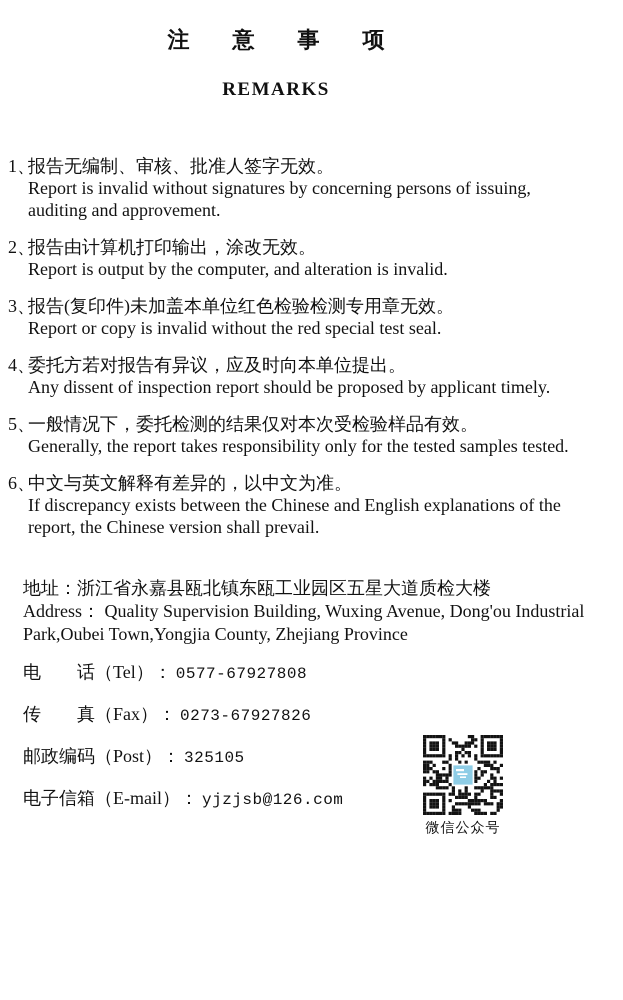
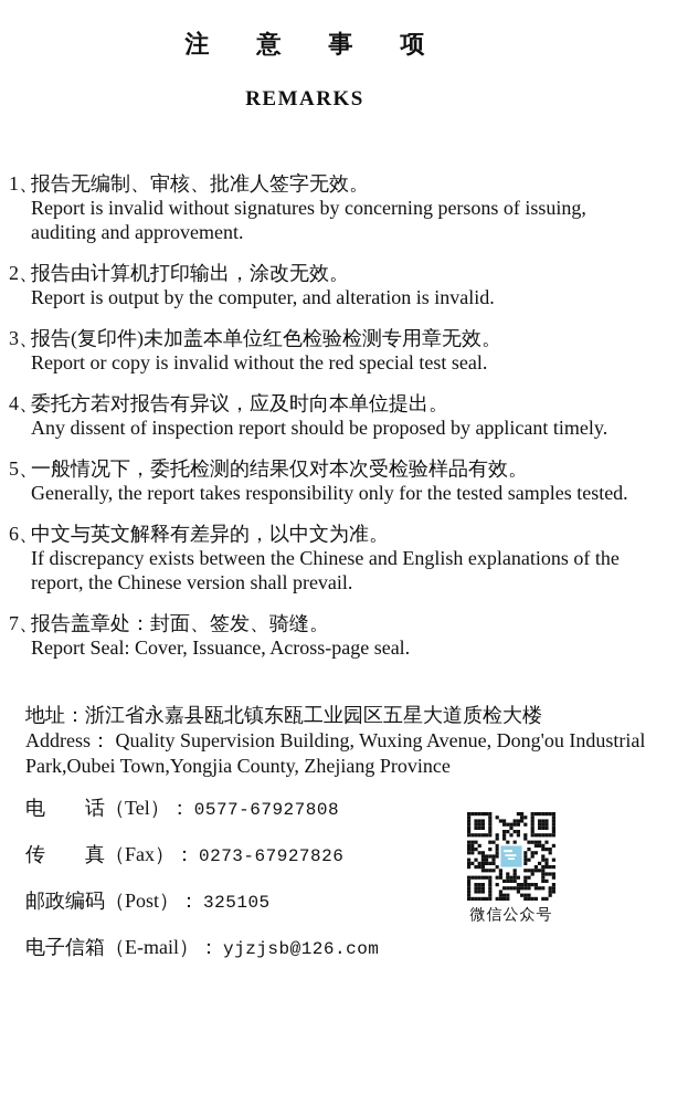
  注意事项
  REMARKS
  1、
  报告无编制、审核、批准人签字无效。
  Report is invalid without signatures by concerning persons of issuing,
  auditing and approvement.
  2、
  报告由计算机打印输出，涂改无效。
  Report is output by the computer, and alteration is invalid.
  3、
  报告(复印件)未加盖本单位红色检验检测专用章无效。
  Report or copy is invalid without the red special test seal.
  4、
  委托方若对报告有异议，应及时向本单位提出。
  Any dissent of inspection report should be proposed by applicant timely.
  5、
  一般情况下，委托检测的结果仅对本次受检验样品有效。
  Generally, the report takes responsibility only for the tested samples tested.
  6、
  中文与英文解释有差异的，以中文为准。
  If discrepancy exists between the Chinese and English explanations of the
  report, the Chinese version shall prevail.
+ 7、
+ 报告盖章处：封面、签发、骑缝。
+ Report Seal: Cover, Issuance, Across-page seal.
  地址：浙江省永嘉县瓯北镇东瓯工业园区五星大道质检大楼
  Address： Quality Supervision Building, Wuxing Avenue, Dong'ou Industrial
  Park,Oubei Town,Yongjia County, Zhejiang Province
  电 话（Tel）：
  0577-67927808
  传 真（Fax）：
  0273-67927826
  邮政编码（Post）：
  325105
  电子信箱（E-mail）：
  yjzjsb@126.com
  微信公众号
